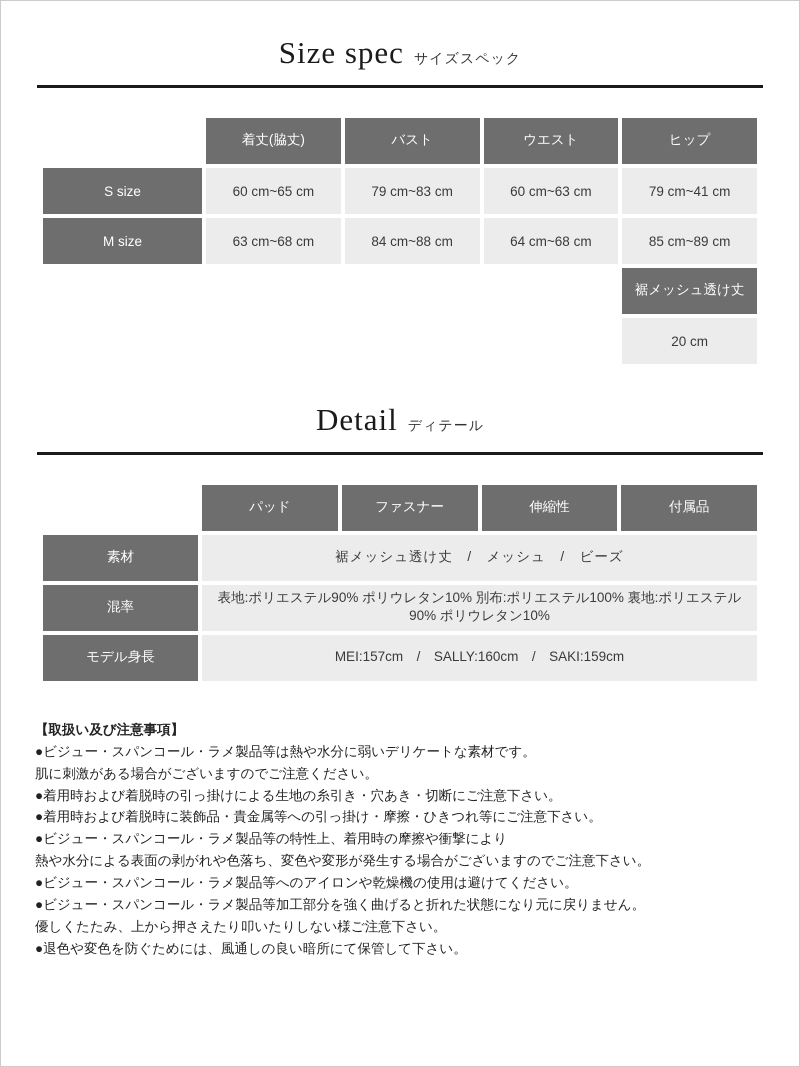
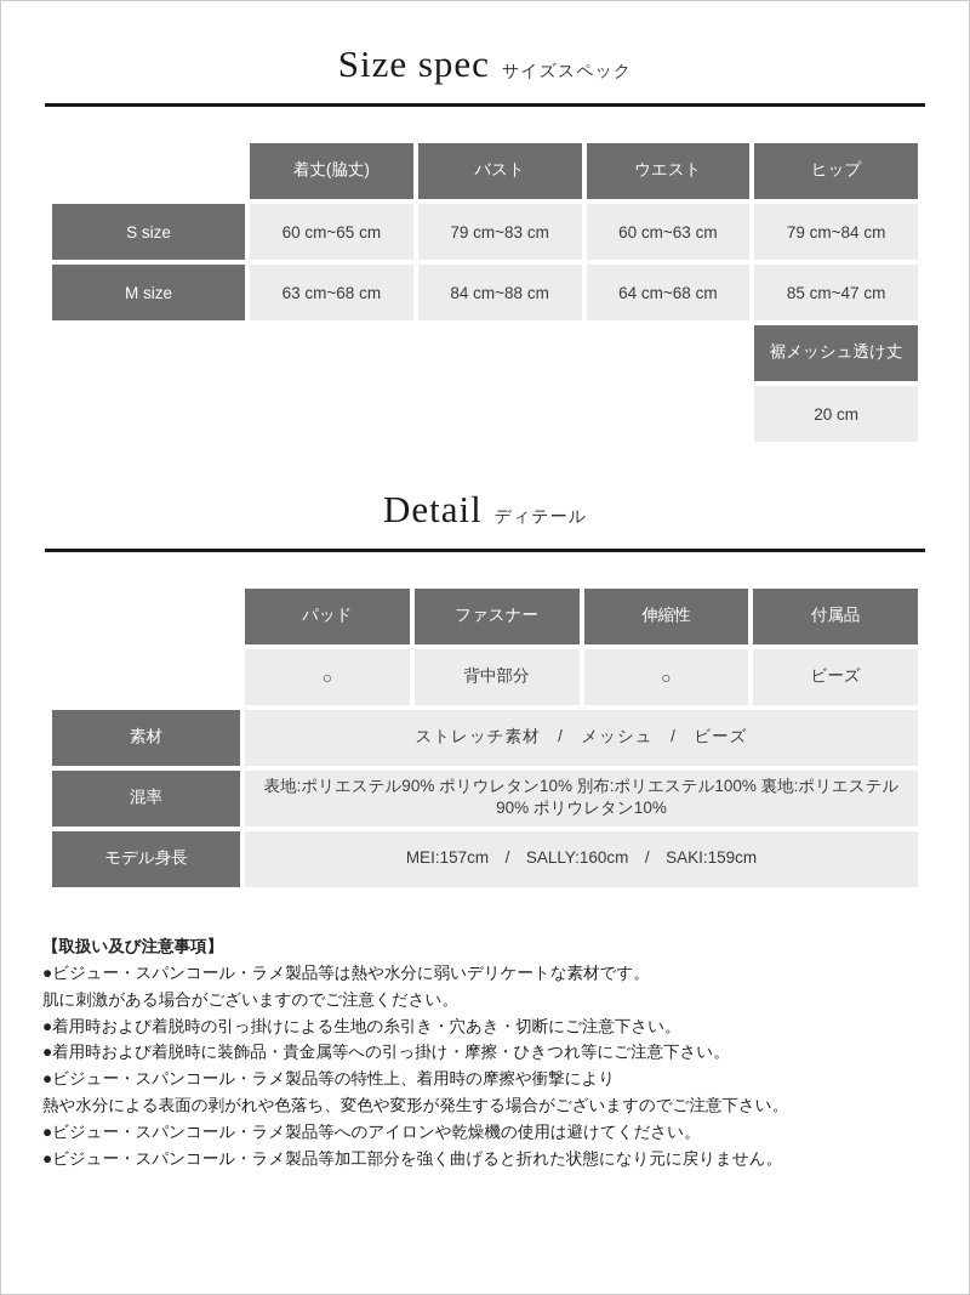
  Size spec サイズスペック
  	着丈(脇丈)	バスト	ウエスト	ヒップ
- S size	60 cm~65 cm	79 cm~83 cm	60 cm~63 cm	79 cm~41 cm
+ S size	60 cm~65 cm	79 cm~83 cm	60 cm~63 cm	79 cm~84 cm
- M size	63 cm~68 cm	84 cm~88 cm	64 cm~68 cm	85 cm~89 cm
+ M size	63 cm~68 cm	84 cm~88 cm	64 cm~68 cm	85 cm~47 cm
  				裾メッシュ透け丈
  				20 cm
  Detail ディテール
  	パッド	ファスナー	伸縮性	付属品
+ 	○	背中部分	○	ビーズ
- 素材	裾メッシュ透け丈 / メッシュ / ビーズ
+ 素材	ストレッチ素材 / メッシュ / ビーズ
  混率	表地:ポリエステル90% ポリウレタン10% 別布:ポリエステル100% 裏地:ポリエステル90% ポリウレタン10%
  モデル身長	MEI:157cm / SALLY:160cm / SAKI:159cm
  【取扱い及び注意事項】
  ●ビジュー・スパンコール・ラメ製品等は熱や水分に弱いデリケートな素材です。
  肌に刺激がある場合がございますのでご注意ください。
  ●着用時および着脱時の引っ掛けによる生地の糸引き・穴あき・切断にご注意下さい。
  ●着用時および着脱時に装飾品・貴金属等への引っ掛け・摩擦・ひきつれ等にご注意下さい。
  ●ビジュー・スパンコール・ラメ製品等の特性上、着用時の摩擦や衝撃により
  熱や水分による表面の剥がれや色落ち、変色や変形が発生する場合がございますのでご注意下さい。
  ●ビジュー・スパンコール・ラメ製品等へのアイロンや乾燥機の使用は避けてください。
  ●ビジュー・スパンコール・ラメ製品等加工部分を強く曲げると折れた状態になり元に戻りません。
- 優しくたたみ、上から押さえたり叩いたりしない様ご注意下さい。
- ●退色や変色を防ぐためには、風通しの良い暗所にて保管して下さい。
